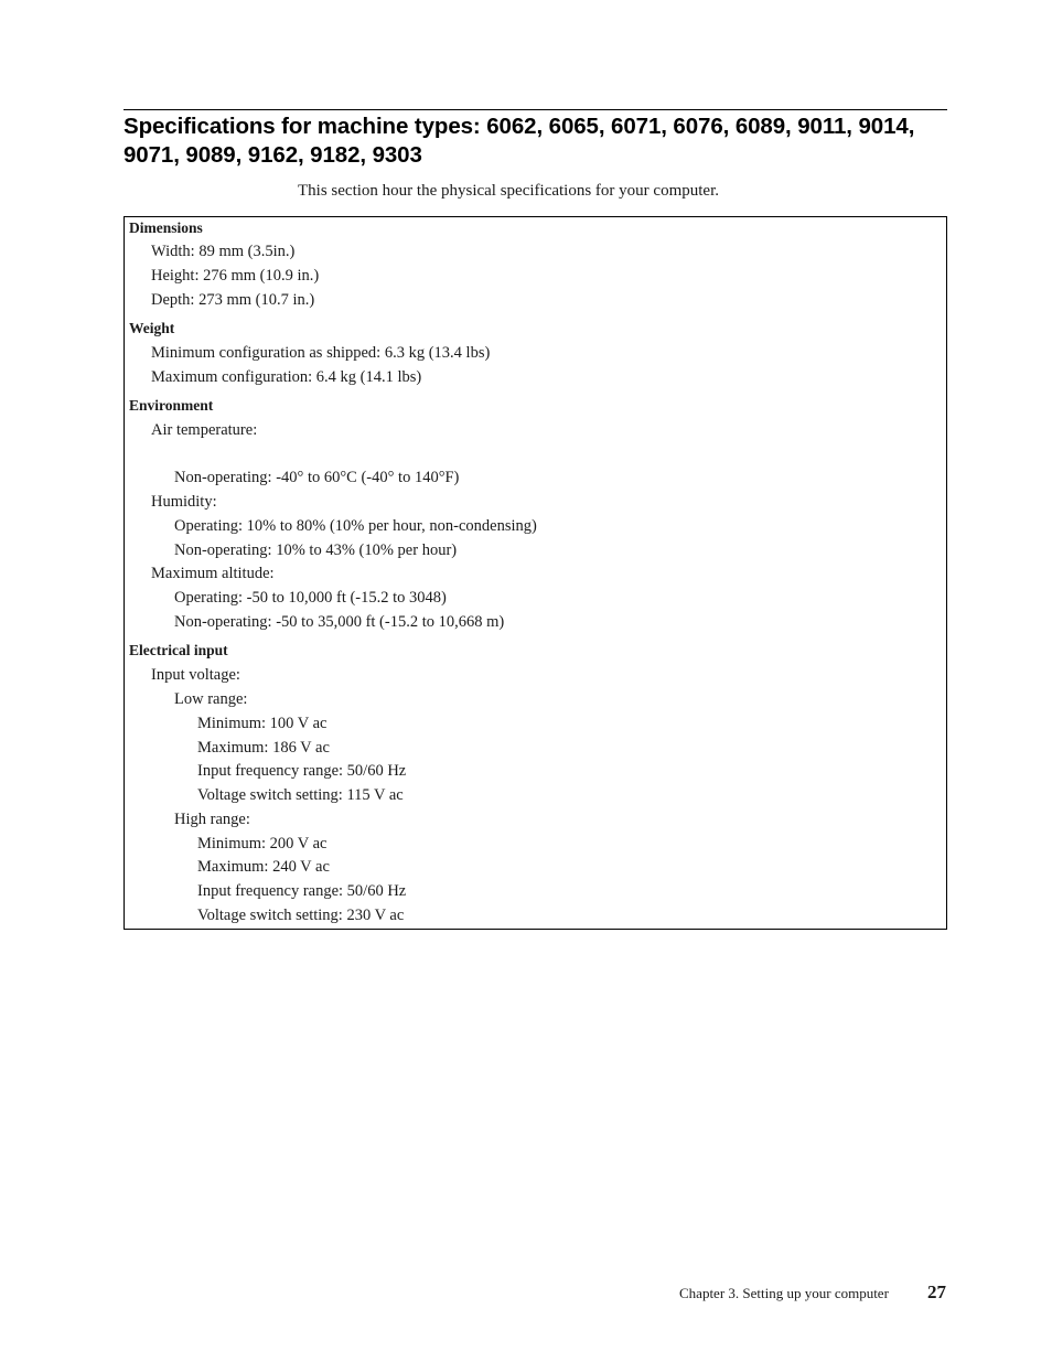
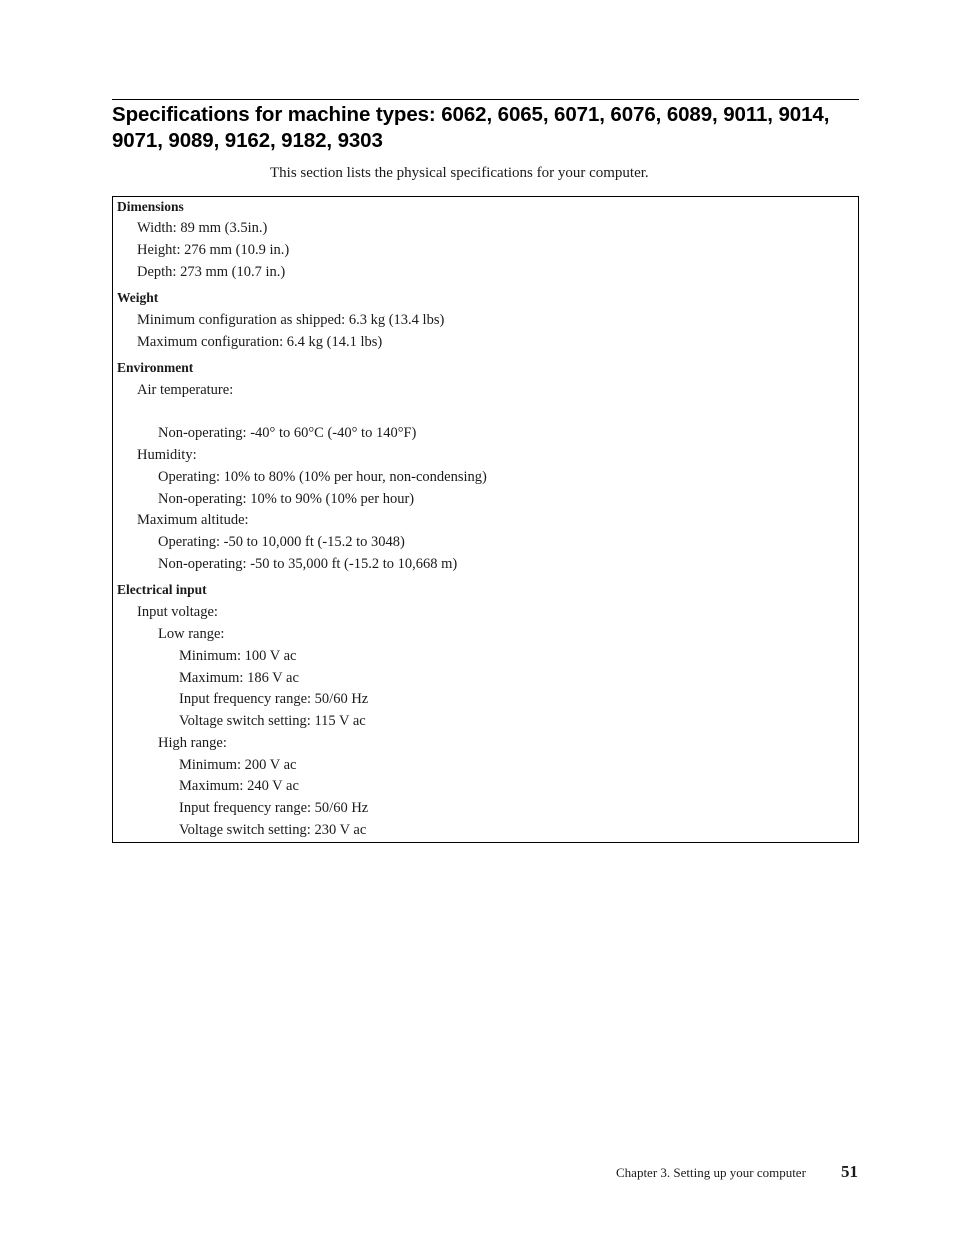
  Specifications for machine types: 6062, 6065, 6071, 6076, 6089, 9011, 9014, 9071, 9089, 9162, 9182, 9303
- This section hour the physical specifications for your computer.
+ This section lists the physical specifications for your computer.
  Dimensions
  Width: 89 mm (3.5in.)
  Height: 276 mm (10.9 in.)
  Depth: 273 mm (10.7 in.)
  Weight
  Minimum configuration as shipped: 6.3 kg (13.4 lbs)
  Maximum configuration: 6.4 kg (14.1 lbs)
  Environment
  Air temperature:
  Non-operating: -40° to 60°C (-40° to 140°F)
  Humidity:
  Operating: 10% to 80% (10% per hour, non-condensing)
- Non-operating: 10% to 43% (10% per hour)
+ Non-operating: 10% to 90% (10% per hour)
  Maximum altitude:
  Operating: -50 to 10,000 ft (-15.2 to 3048)
  Non-operating: -50 to 35,000 ft (-15.2 to 10,668 m)
  Electrical input
  Input voltage:
  Low range:
  Minimum: 100 V ac
  Maximum: 186 V ac
  Input frequency range: 50/60 Hz
  Voltage switch setting: 115 V ac
  High range:
  Minimum: 200 V ac
  Maximum: 240 V ac
  Input frequency range: 50/60 Hz
  Voltage switch setting: 230 V ac
  Chapter 3. Setting up your computer
- 27
+ 51
